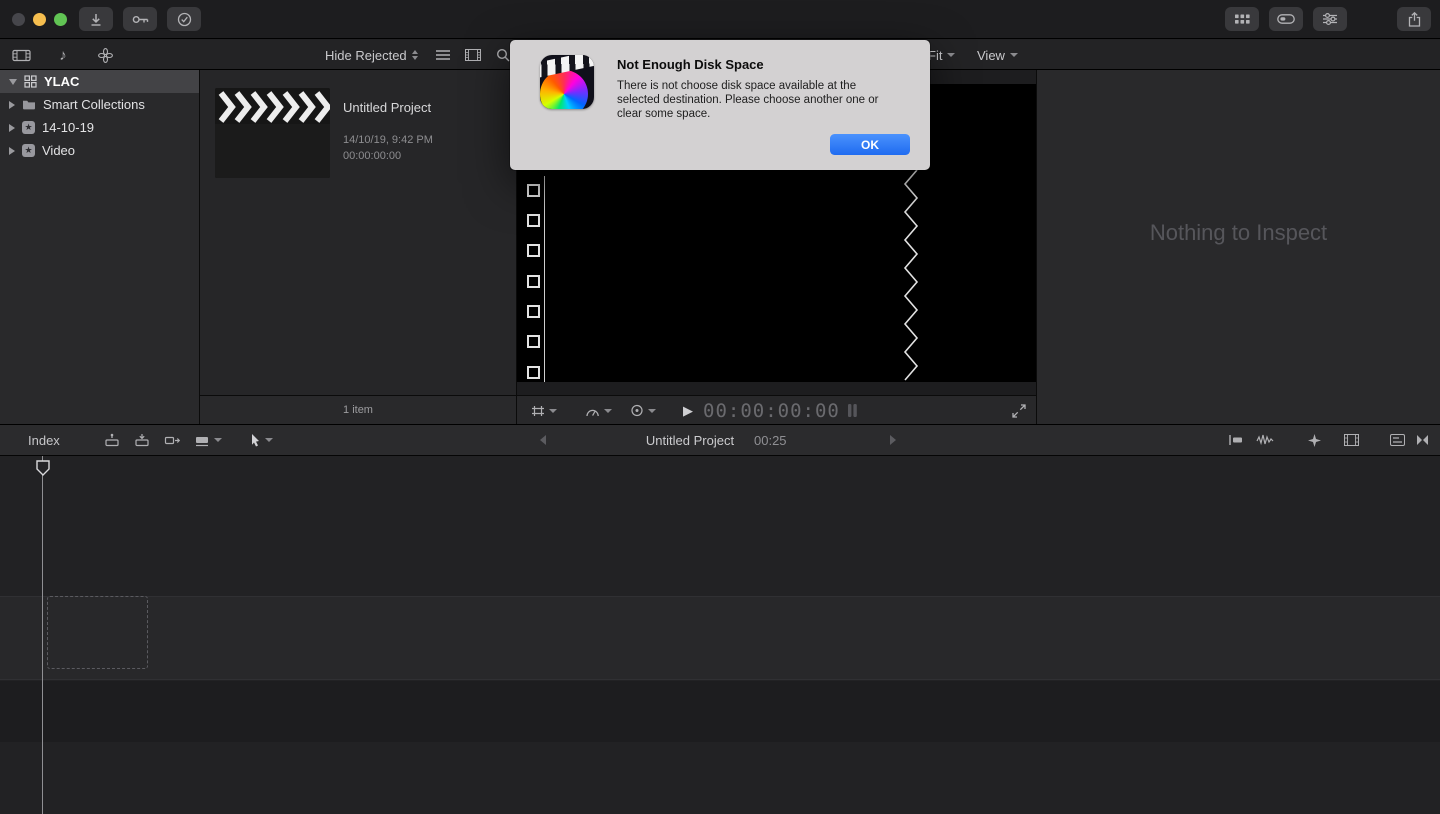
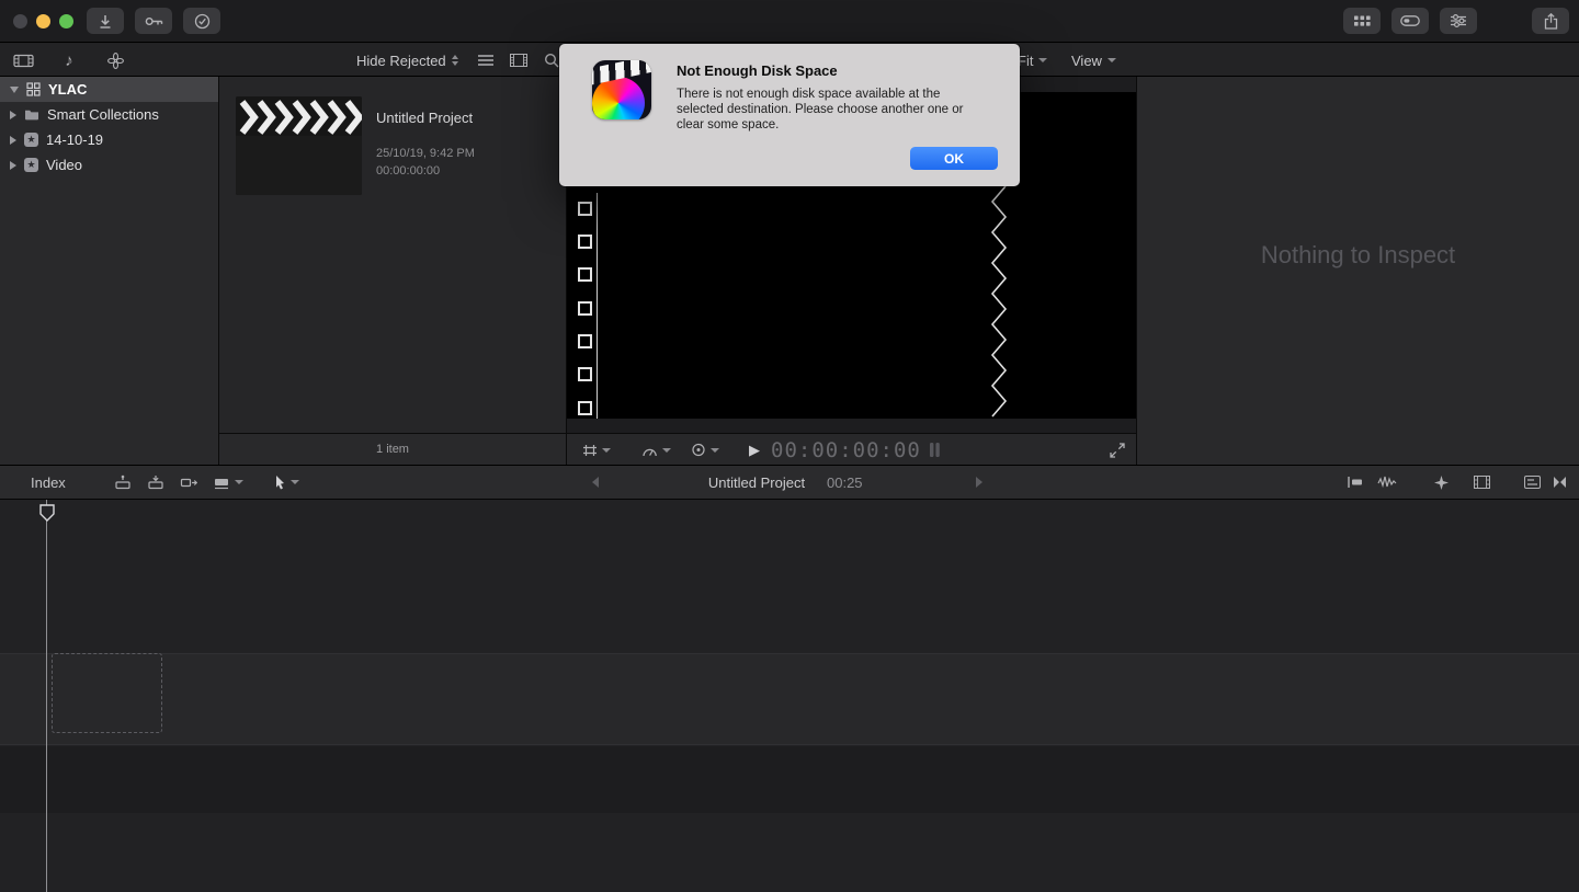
  ♪
  Hide Rejected
  Fit
  View
  YLAC
  Smart Collections
  ★
  14-10-19
  ★
  Video
  Untitled Project
- 14/10/19, 9:42 PM
+ 25/10/19, 9:42 PM
  00:00:00:00
  1 item
  ▶
  00:00:00:00
  Nothing to Inspect
  Index
  Untitled Project
  00:25
  Not Enough Disk Space
- There is not choose disk space available at the selected destination. Please choose another one or clear some space.
+ There is not enough disk space available at the selected destination. Please choose another one or clear some space.
  OK
